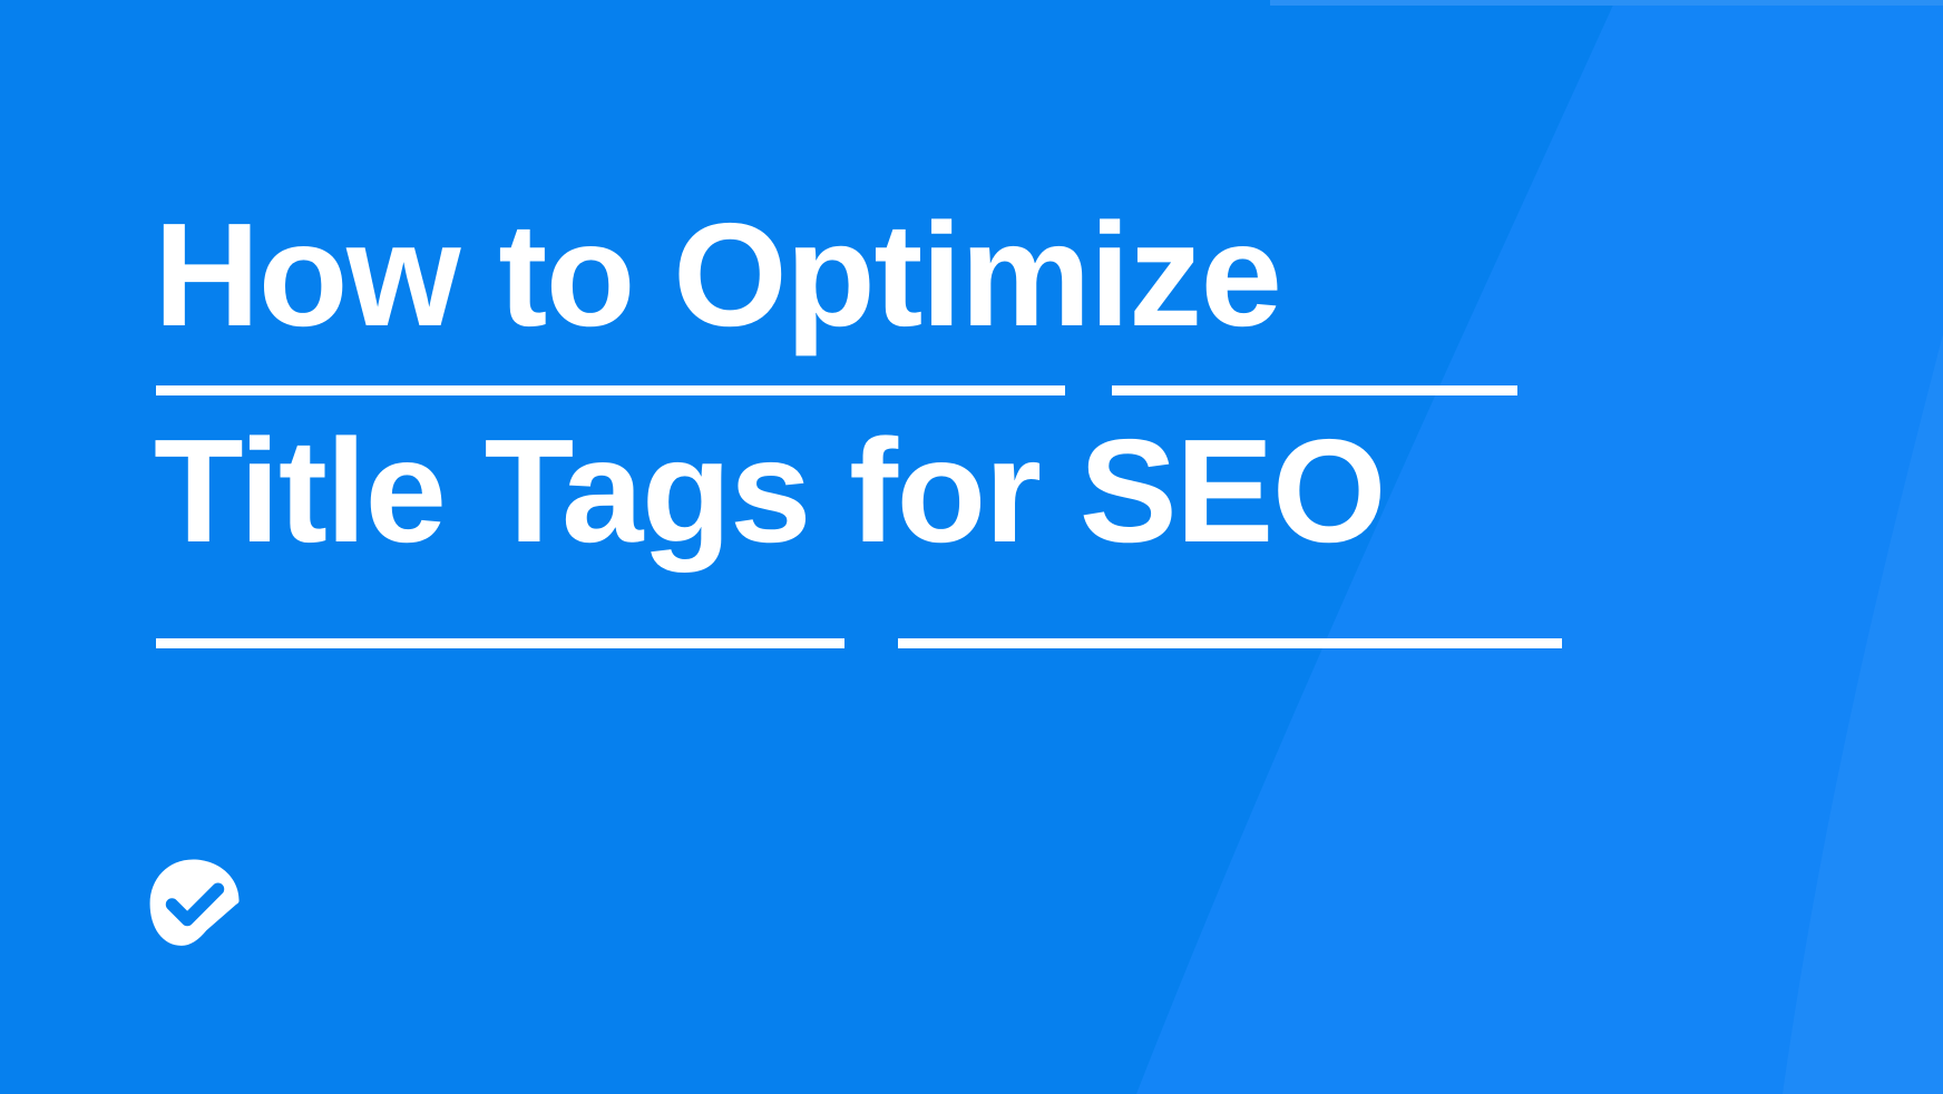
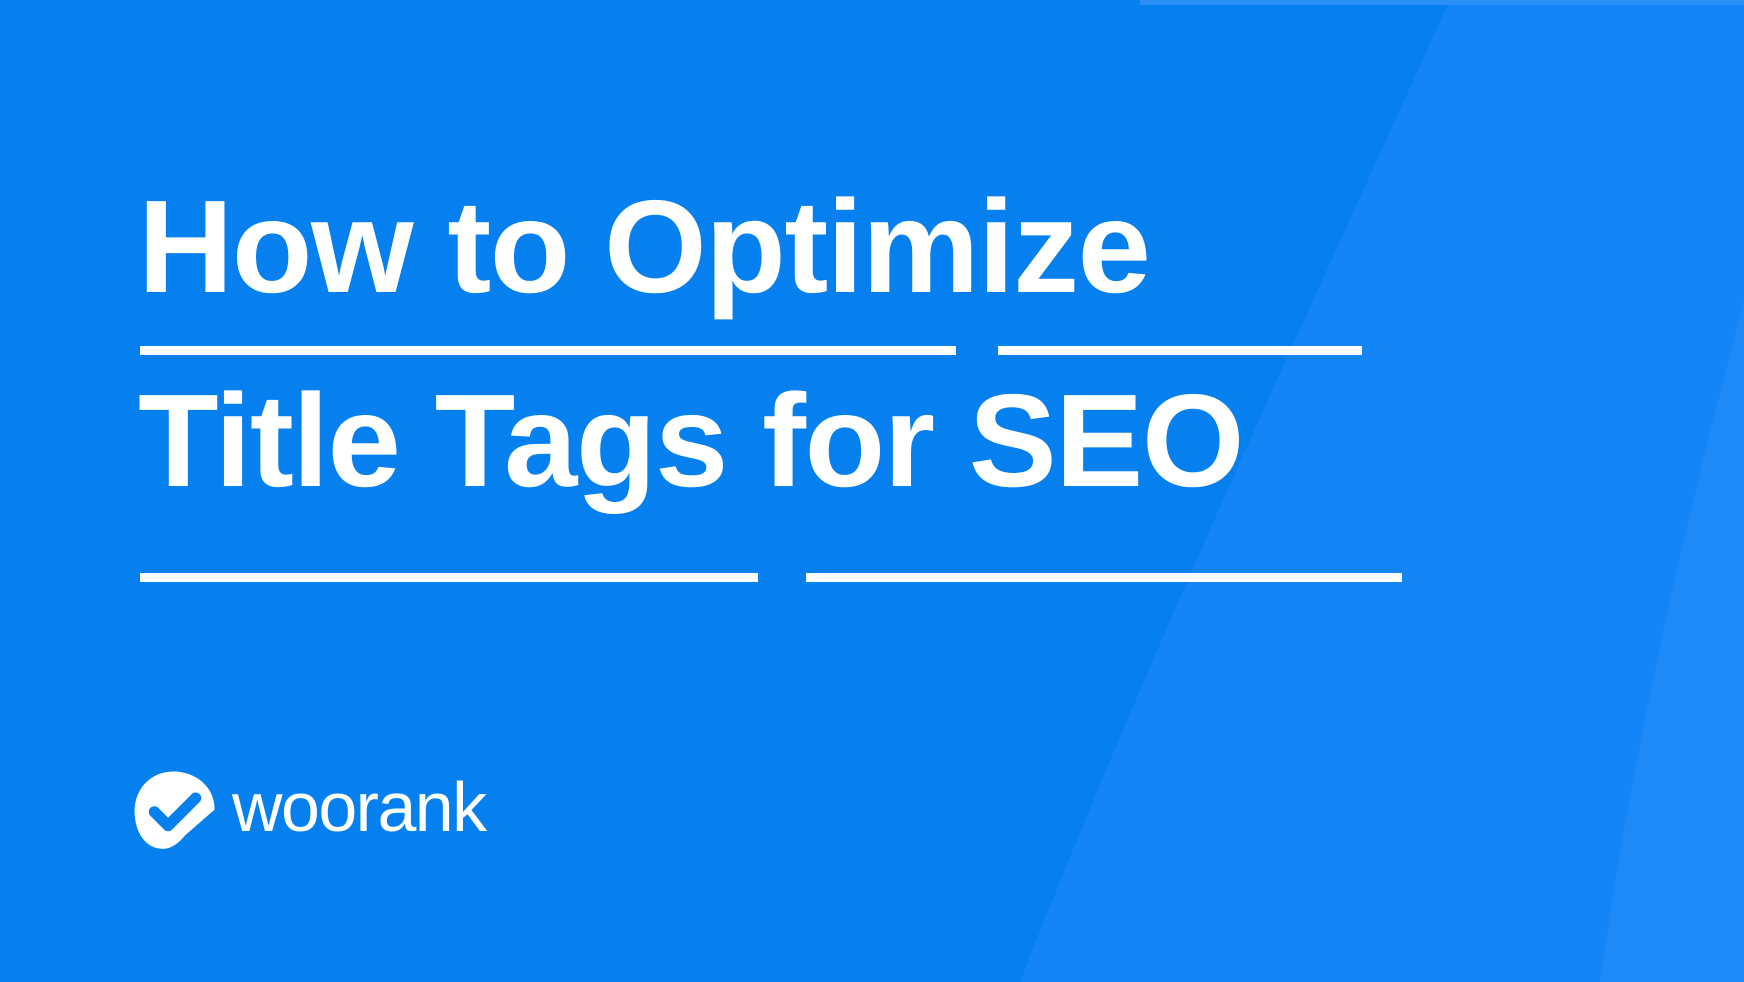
  How to Optimize
  Title Tags for SEO
+ woorank
